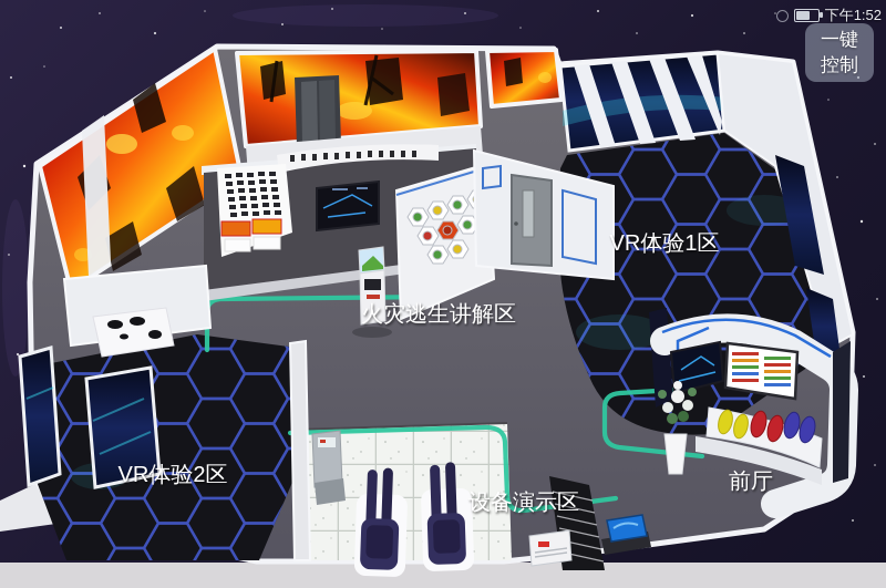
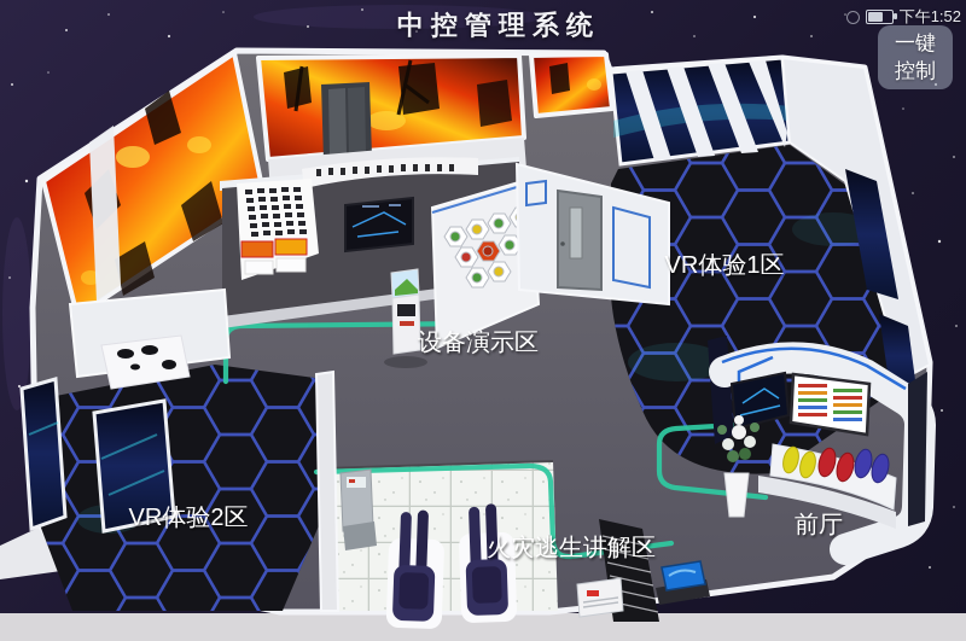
  VR体验1区
- 火灾逃生讲解区
+ 设备演示区
  VR体验2区
- 设备演示区
+ 火灾逃生讲解区
  前厅
+ 中控管理系统
  下午1:52
  一键
  控制
